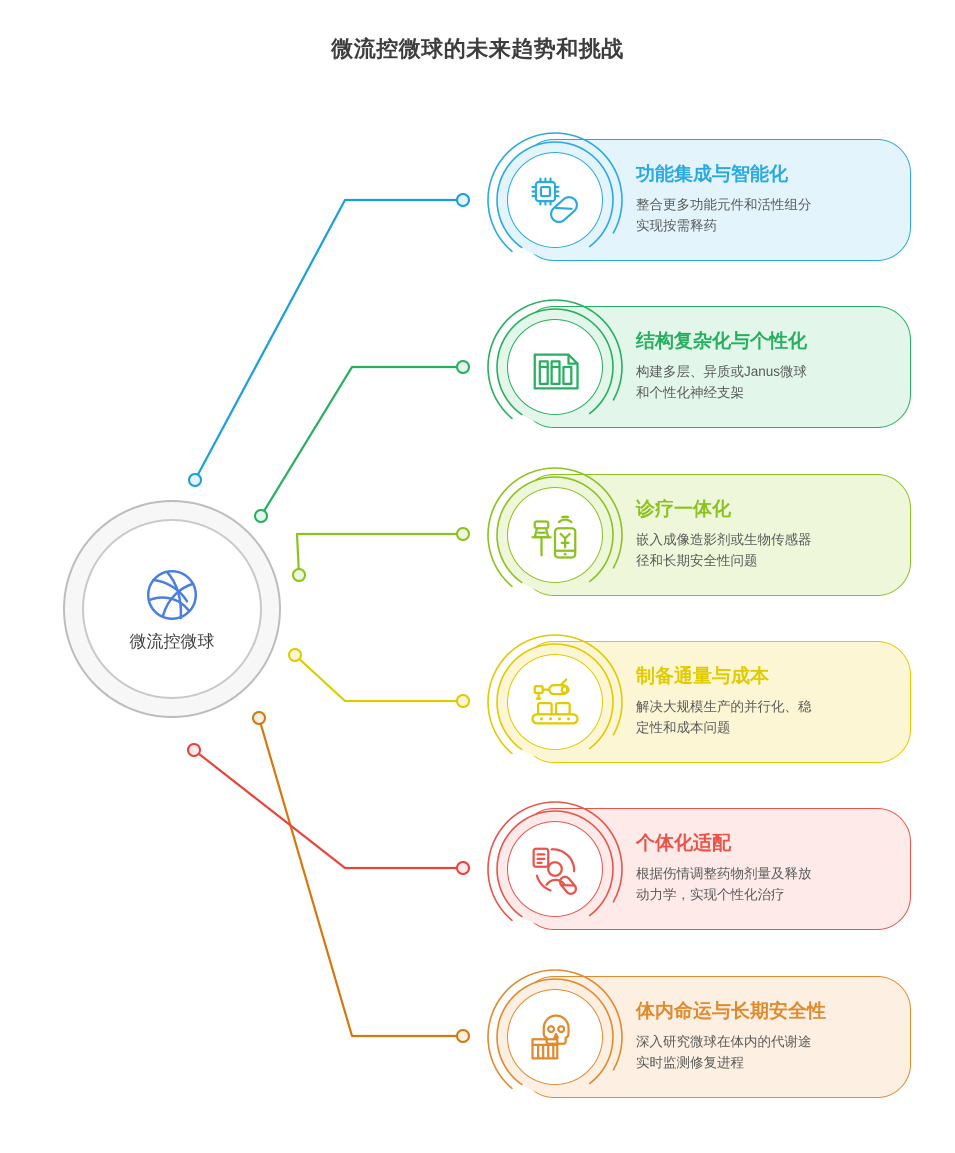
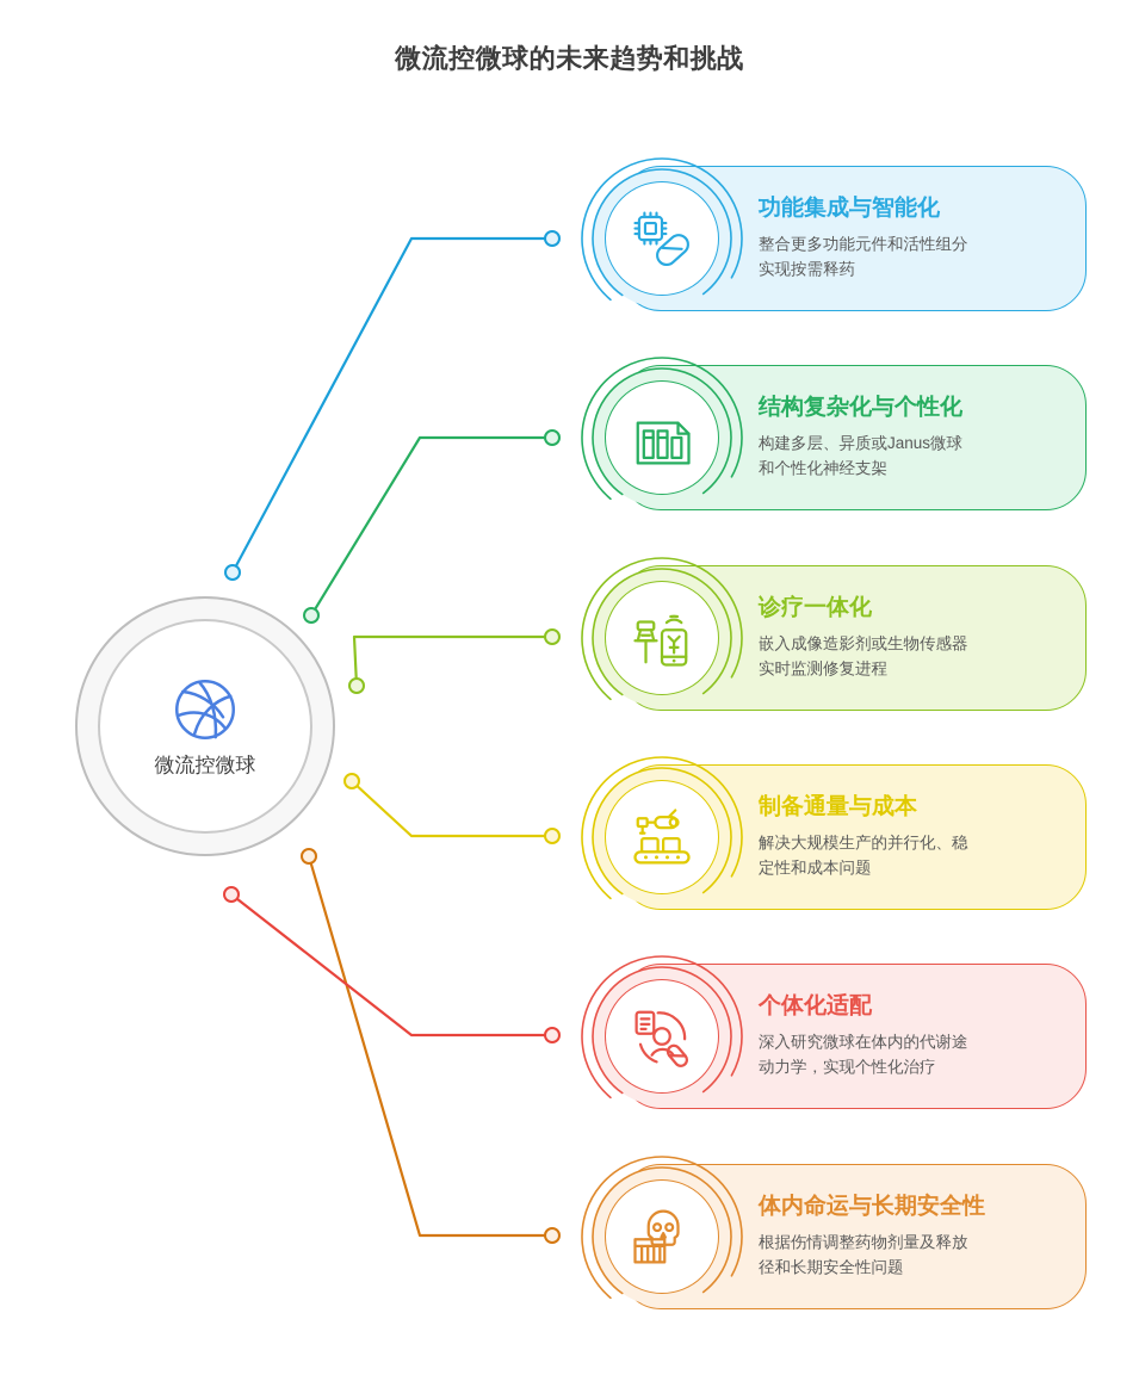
  微流控微球的未来趋势和挑战
  微流控微球
  功能集成与智能化
  整合更多功能元件和活性组分
  实现按需释药
  结构复杂化与个性化
  构建多层、异质或Janus微球
  和个性化神经支架
  诊疗一体化
  嵌入成像造影剂或生物传感器
- 径和长期安全性问题
+ 实时监测修复进程
  制备通量与成本
  解决大规模生产的并行化、稳
  定性和成本问题
  个体化适配
- 根据伤情调整药物剂量及释放
+ 深入研究微球在体内的代谢途
  动力学，实现个性化治疗
  体内命运与长期安全性
- 深入研究微球在体内的代谢途
+ 根据伤情调整药物剂量及释放
- 实时监测修复进程
+ 径和长期安全性问题
